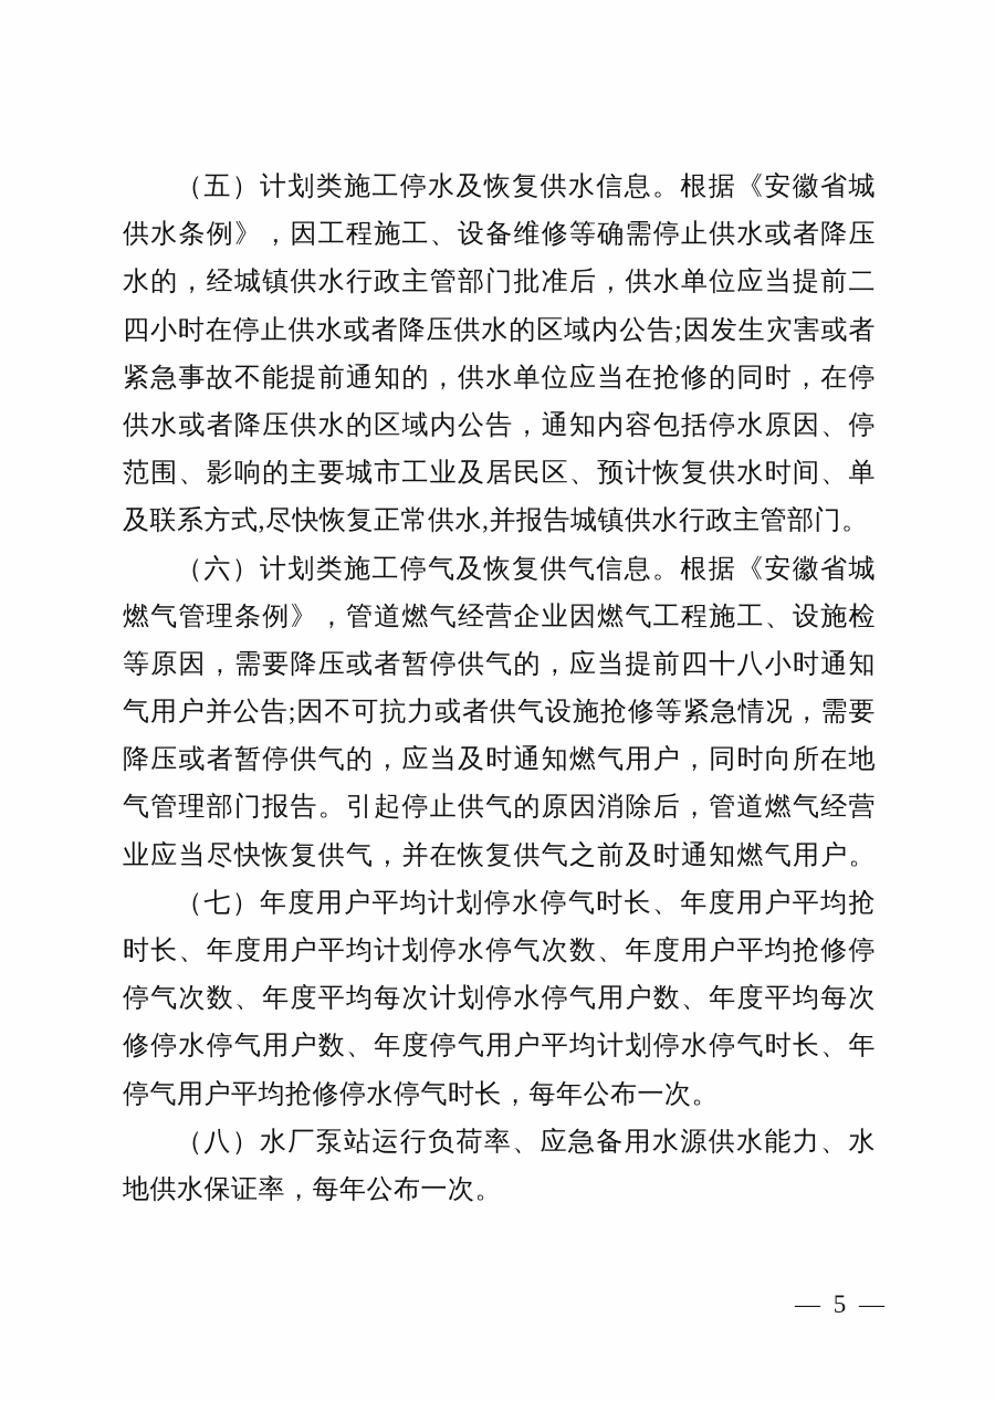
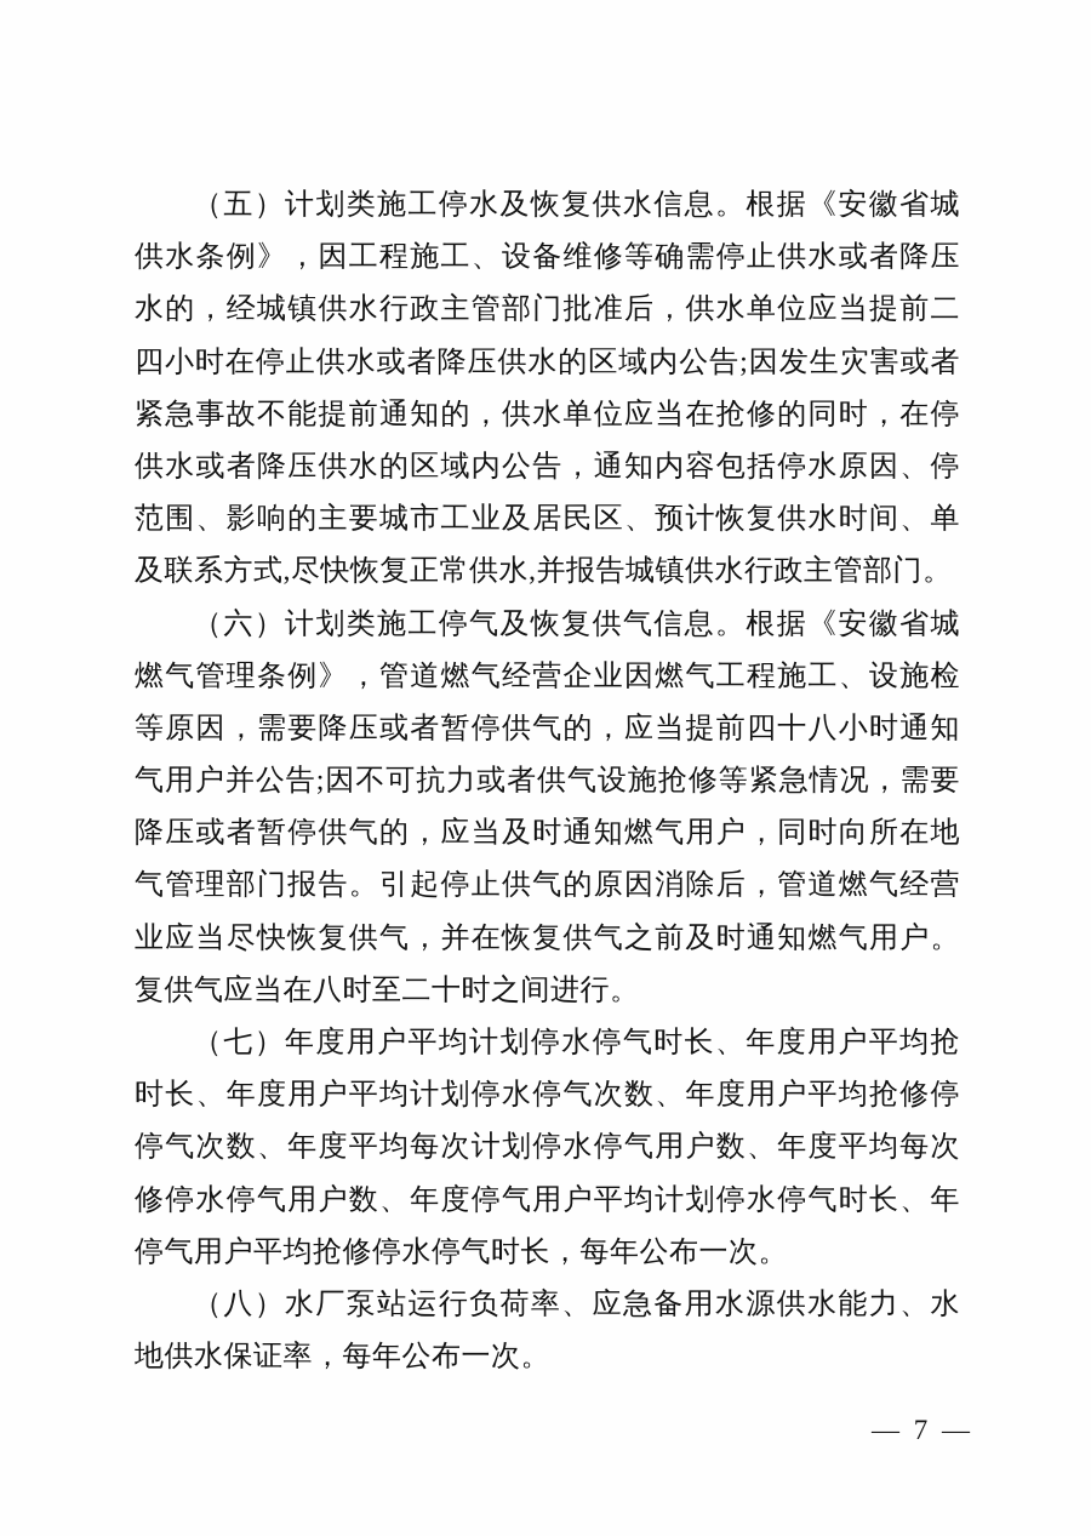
  （五）计划类施工停水及恢复供水信息。根据《安徽省城
  供水条例》，因工程施工、设备维修等确需停止供水或者降压
  水的，经城镇供水行政主管部门批准后，供水单位应当提前二
  四小时在停止供水或者降压供水的区域内公告;因发生灾害或者
  紧急事故不能提前通知的，供水单位应当在抢修的同时，在停
  供水或者降压供水的区域内公告，通知内容包括停水原因、停
  范围、影响的主要城市工业及居民区、预计恢复供水时间、单
  及联系方式,尽快恢复正常供水,并报告城镇供水行政主管部门。
  （六）计划类施工停气及恢复供气信息。根据《安徽省城
  燃气管理条例》，管道燃气经营企业因燃气工程施工、设施检
  等原因，需要降压或者暂停供气的，应当提前四十八小时通知
  气用户并公告;因不可抗力或者供气设施抢修等紧急情况，需要
  降压或者暂停供气的，应当及时通知燃气用户，同时向所在地
  气管理部门报告。引起停止供气的原因消除后，管道燃气经营
  业应当尽快恢复供气，并在恢复供气之前及时通知燃气用户。
+ 复供气应当在八时至二十时之间进行。
  （七）年度用户平均计划停水停气时长、年度用户平均抢
  时长、年度用户平均计划停水停气次数、年度用户平均抢修停
  停气次数、年度平均每次计划停水停气用户数、年度平均每次
  修停水停气用户数、年度停气用户平均计划停水停气时长、年
  停气用户平均抢修停水停气时长，每年公布一次。
  （八）水厂泵站运行负荷率、应急备用水源供水能力、水
  地供水保证率，每年公布一次。
- — 5 —
+ — 7 —
